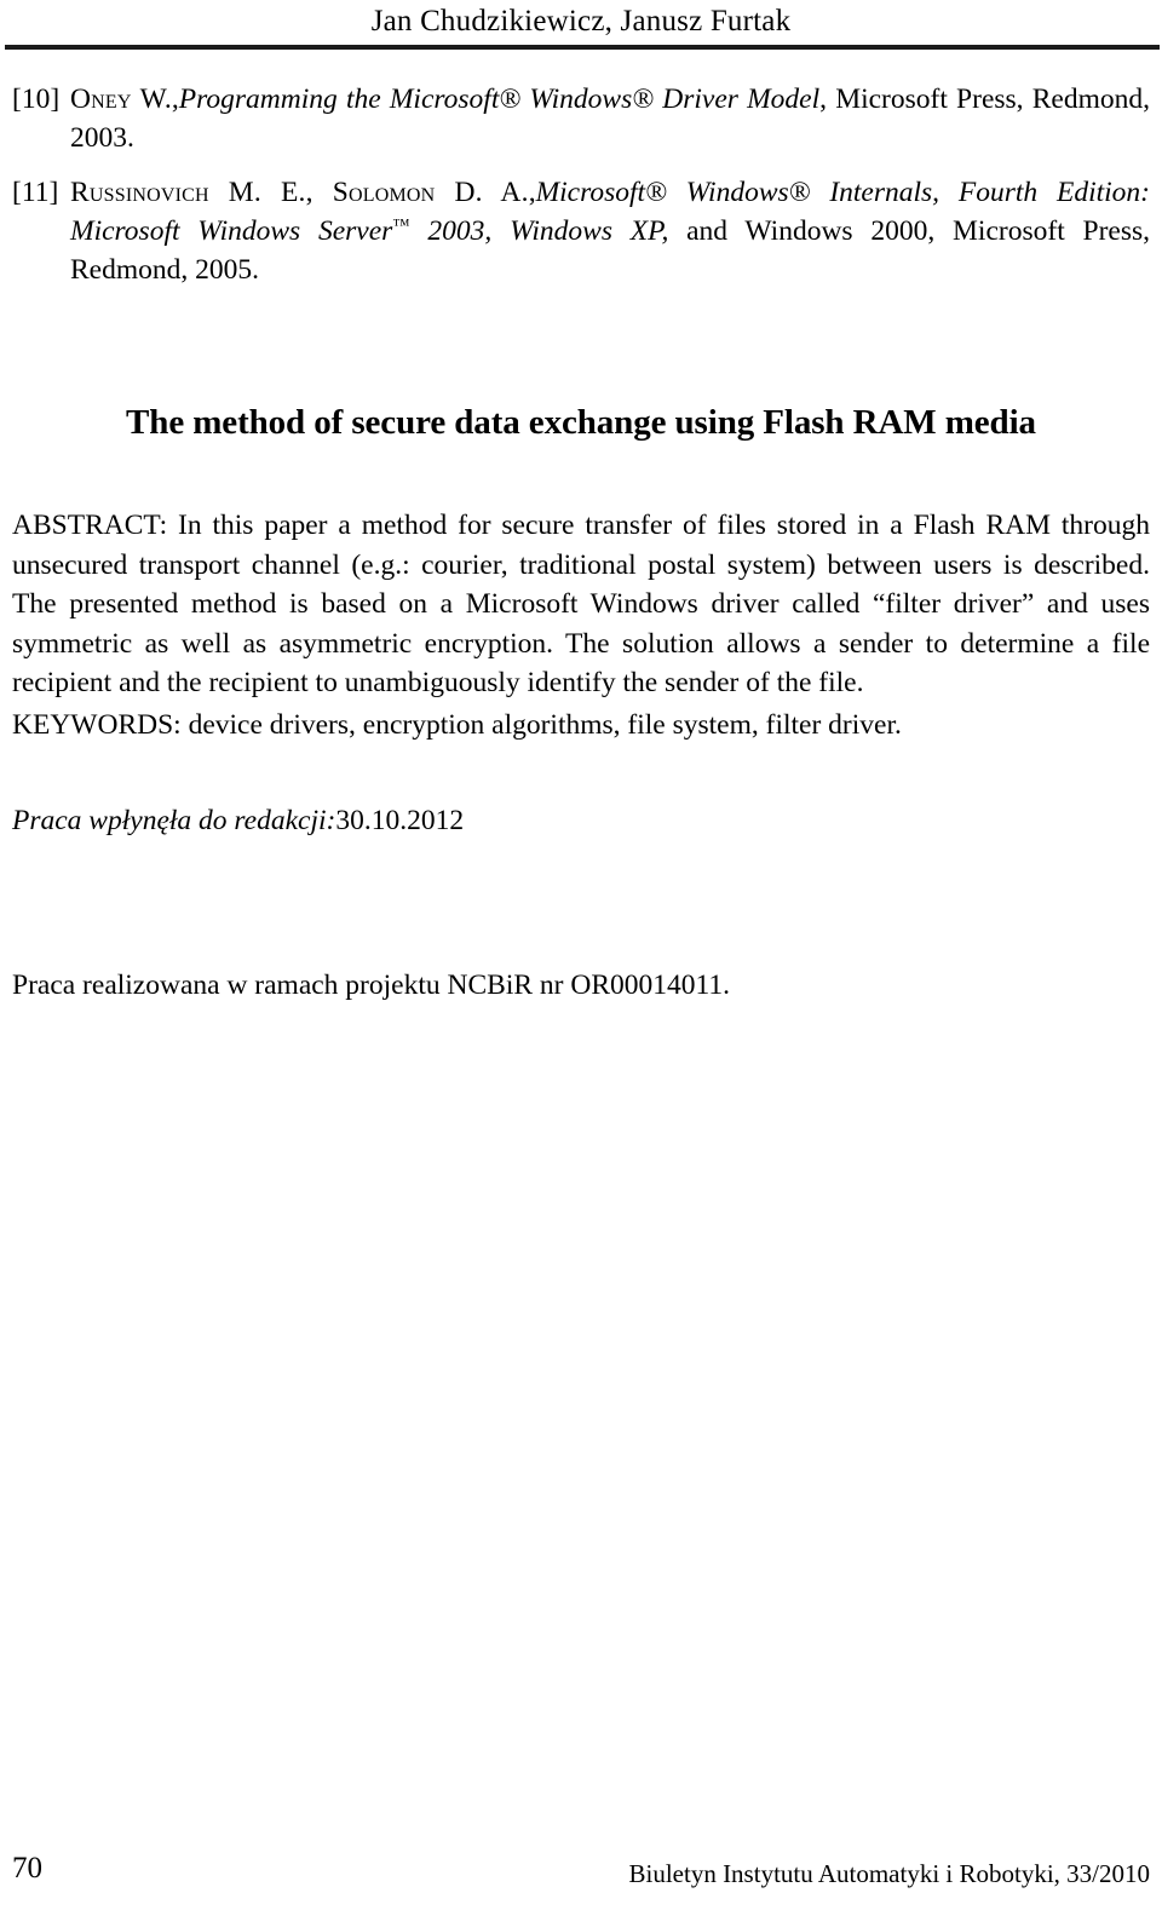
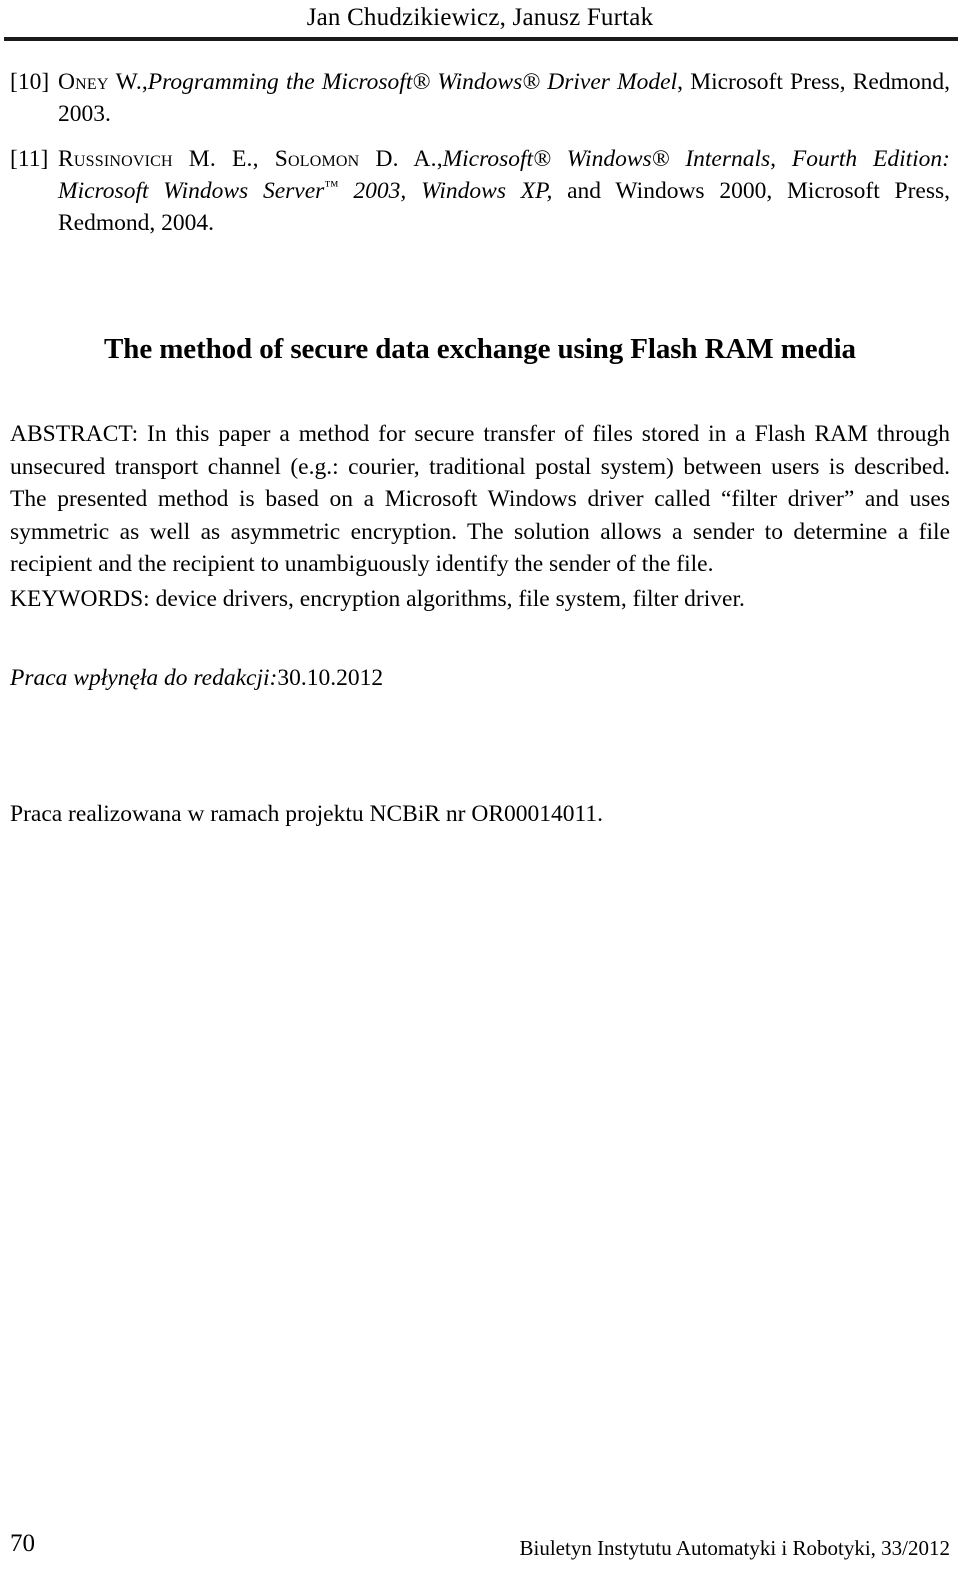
  Jan Chudzikiewicz, Janusz Furtak
  [10]
  Oney W.,Programming the Microsoft® Windows® Driver Model, Microsoft Press, Redmond, 2003.
  [11]
- Russinovich M. E., Solomon D. A.,Microsoft® Windows® Internals, Fourth Edition: Microsoft Windows Server™ 2003, Windows XP, and Windows 2000, Microsoft Press, Redmond, 2005.
+ Russinovich M. E., Solomon D. A.,Microsoft® Windows® Internals, Fourth Edition: Microsoft Windows Server™ 2003, Windows XP, and Windows 2000, Microsoft Press, Redmond, 2004.
  The method of secure data exchange using Flash RAM media
  ABSTRACT: In this paper a method for secure transfer of files stored in a Flash RAM through unsecured transport channel (e.g.: courier, traditional postal system) between users is described. The presented method is based on a Microsoft Windows driver called “filter driver” and uses symmetric as well as asymmetric encryption. The solution allows a sender to determine a file recipient and the recipient to unambiguously identify the sender of the file.
  KEYWORDS: device drivers, encryption algorithms, file system, filter driver.
  Praca wpłynęła do redakcji:30.10.2012
  Praca realizowana w ramach projektu NCBiR nr OR00014011.
  70
- Biuletyn Instytutu Automatyki i Robotyki, 33/2010
+ Biuletyn Instytutu Automatyki i Robotyki, 33/2012
